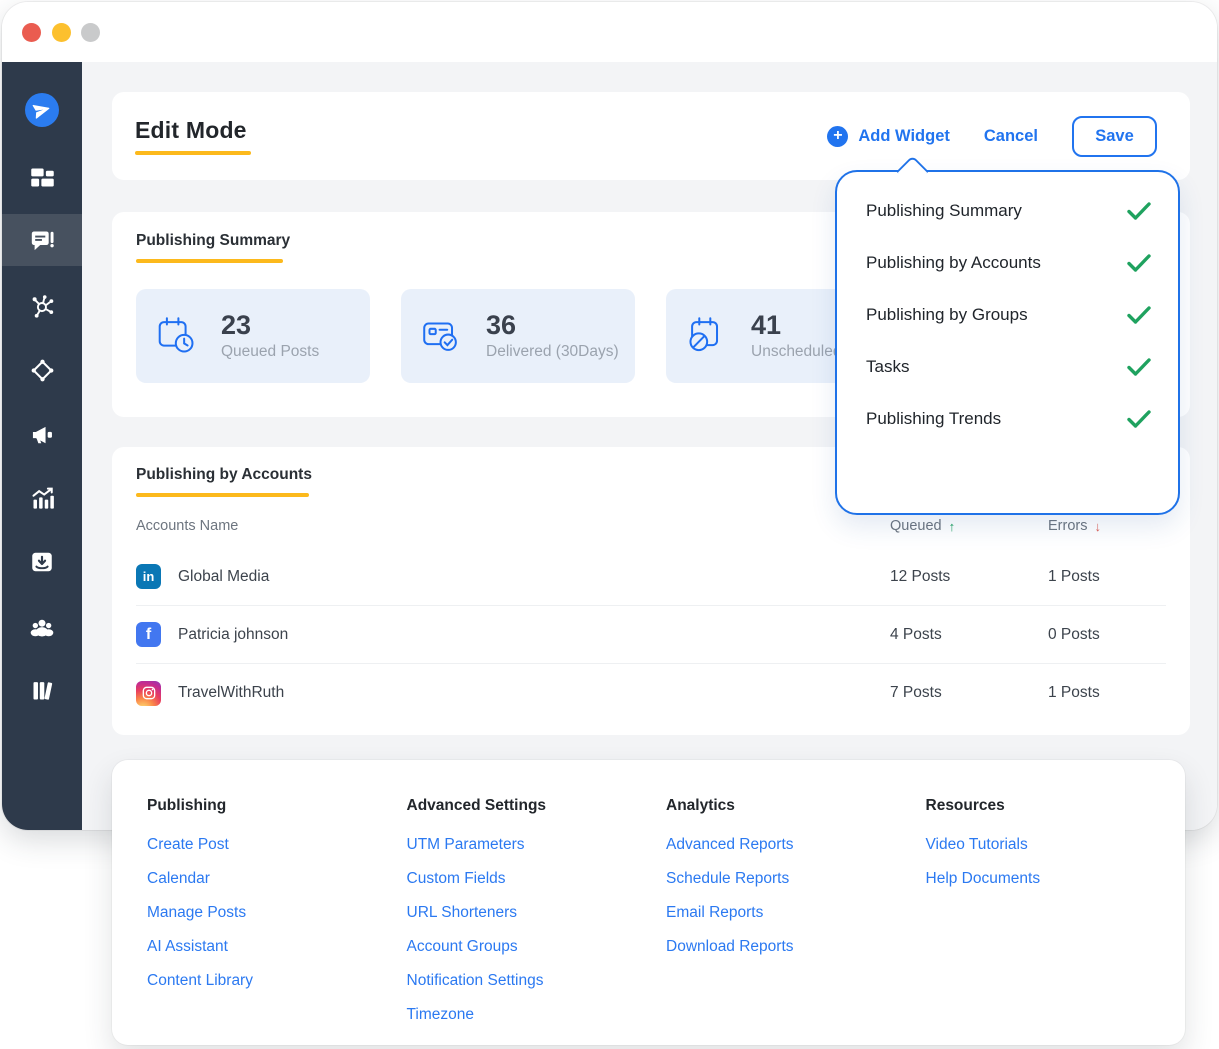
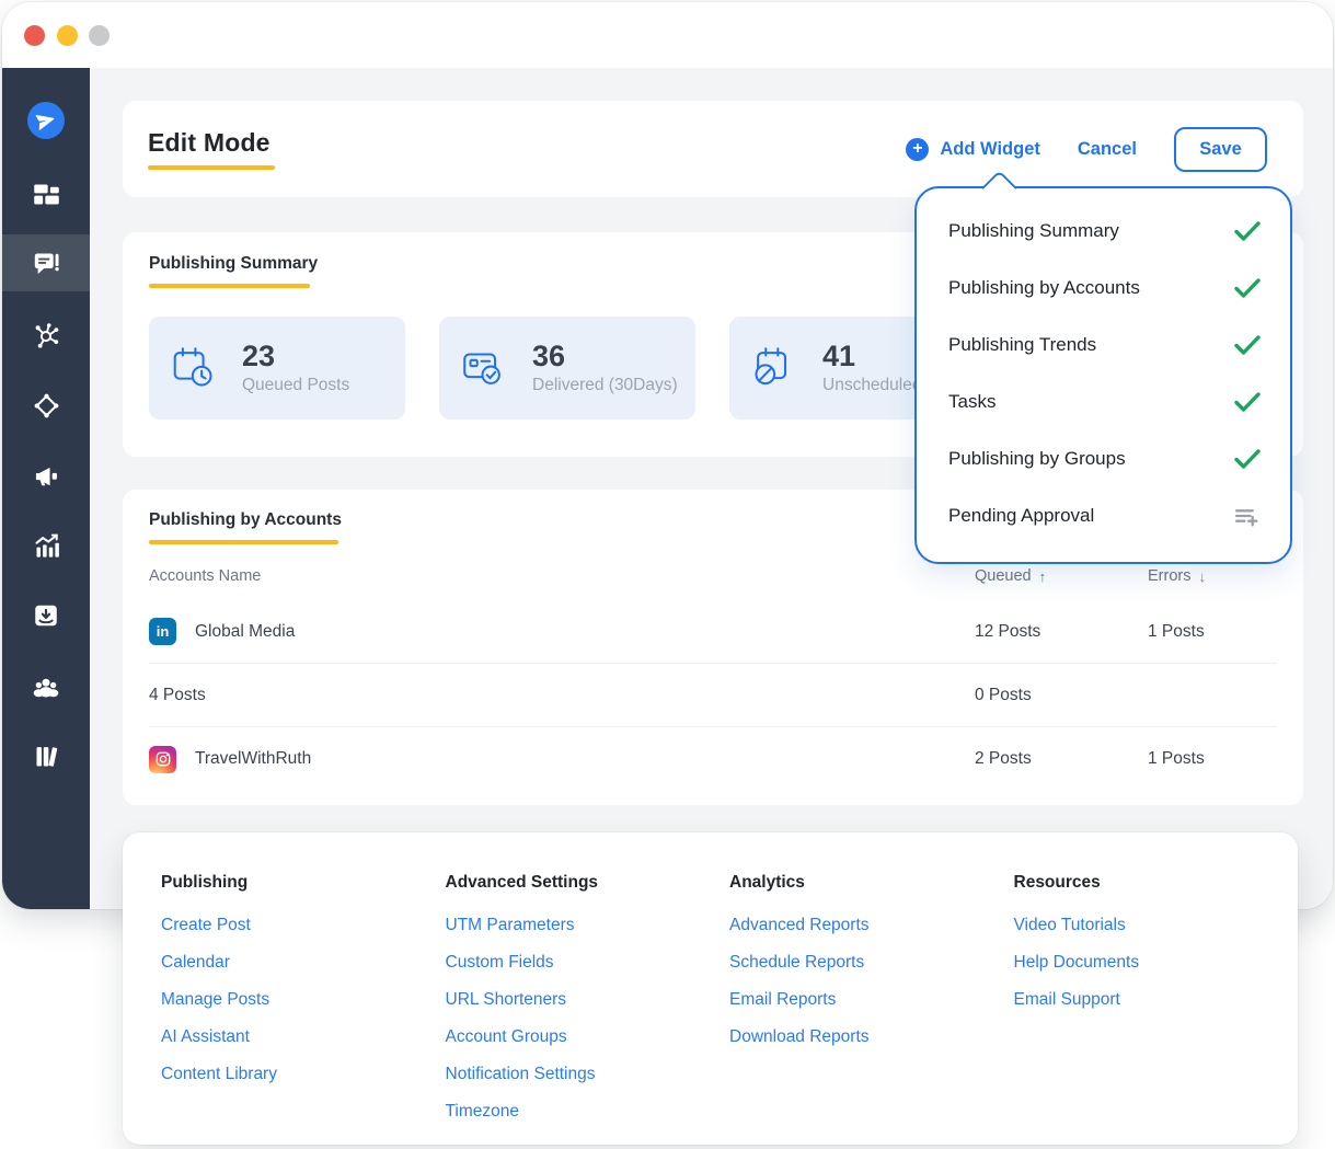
  Edit Mode
  +
  Add Widget
  Cancel
  Save
  Publishing Summary
  23
  Queued Posts
  36
  Delivered (30Days)
  41
  Unschedule
  Publishing by Accounts
  Accounts Name
  Queued
  ↑
  Errors
  ↓
  in
  Global Media
  12 Posts
  1 Posts
- f
- Patricia johnson
  4 Posts
  0 Posts
  TravelWithRuth
- 7 Posts
+ 2 Posts
  1 Posts
  Publishing
  Create Post
  Calendar
  Manage Posts
  AI Assistant
  Content Library
  Advanced Settings
  UTM Parameters
  Custom Fields
  URL Shorteners
  Account Groups
  Notification Settings
  Timezone
  Analytics
  Advanced Reports
  Schedule Reports
  Email Reports
  Download Reports
  Resources
  Video Tutorials
  Help Documents
+ Email Support
  Publishing Summary
  Publishing by Accounts
- Publishing by Groups
+ Publishing Trends
  Tasks
- Publishing Trends
+ Publishing by Groups
+ Pending Approval
